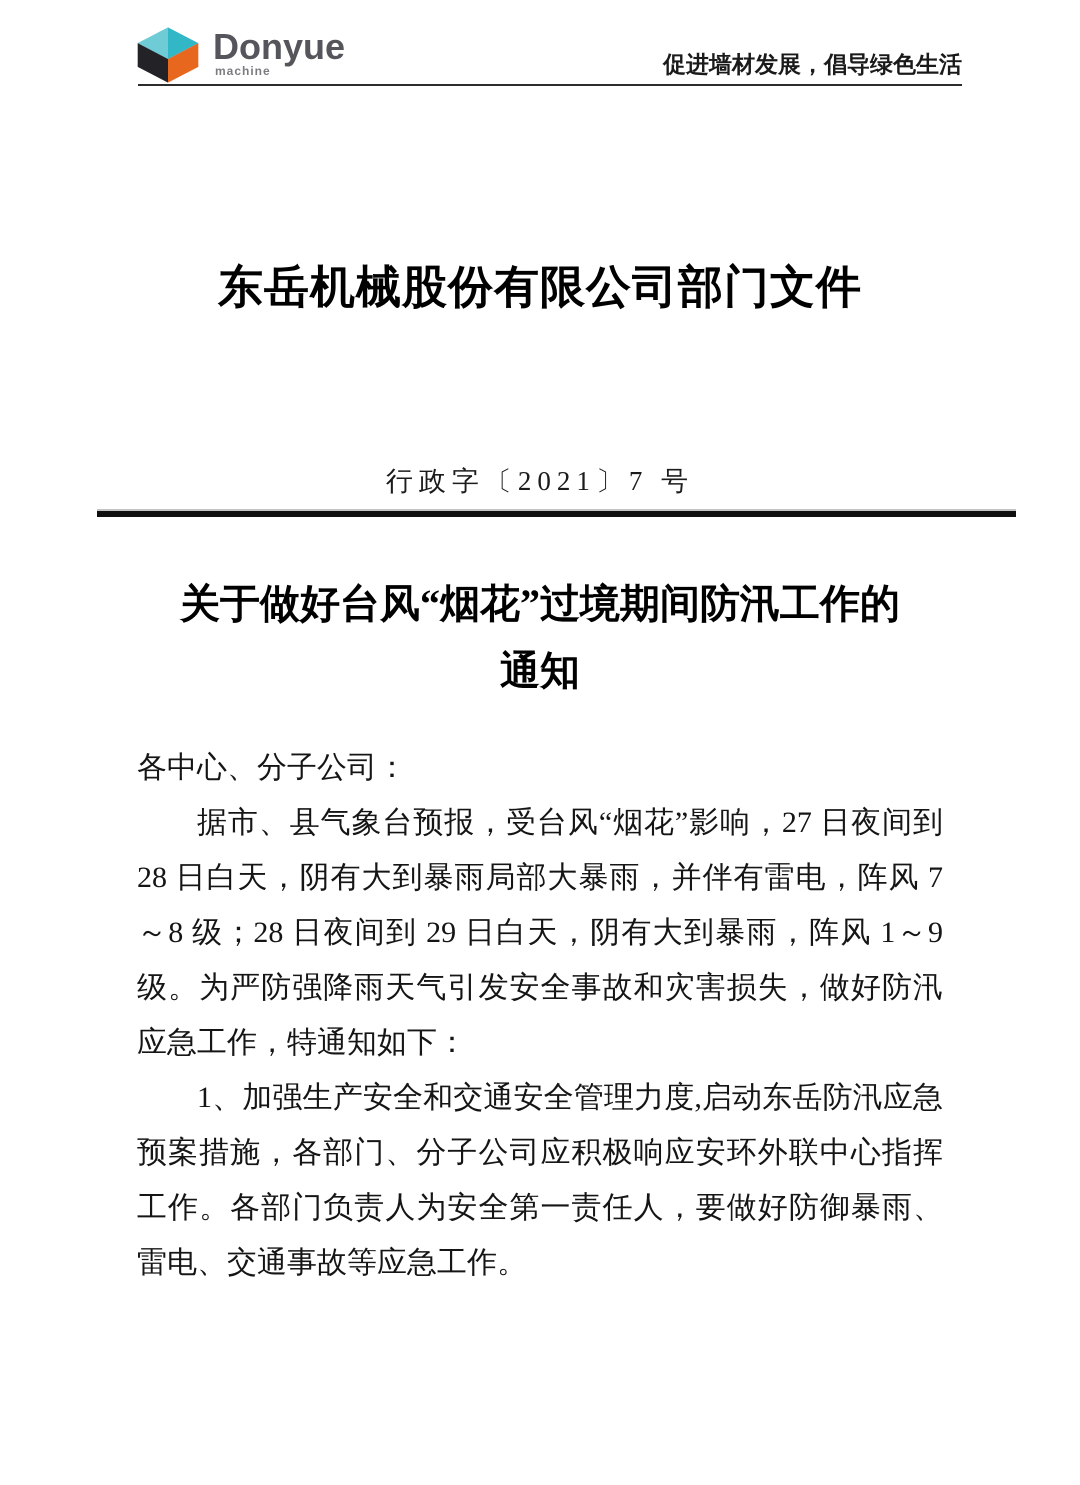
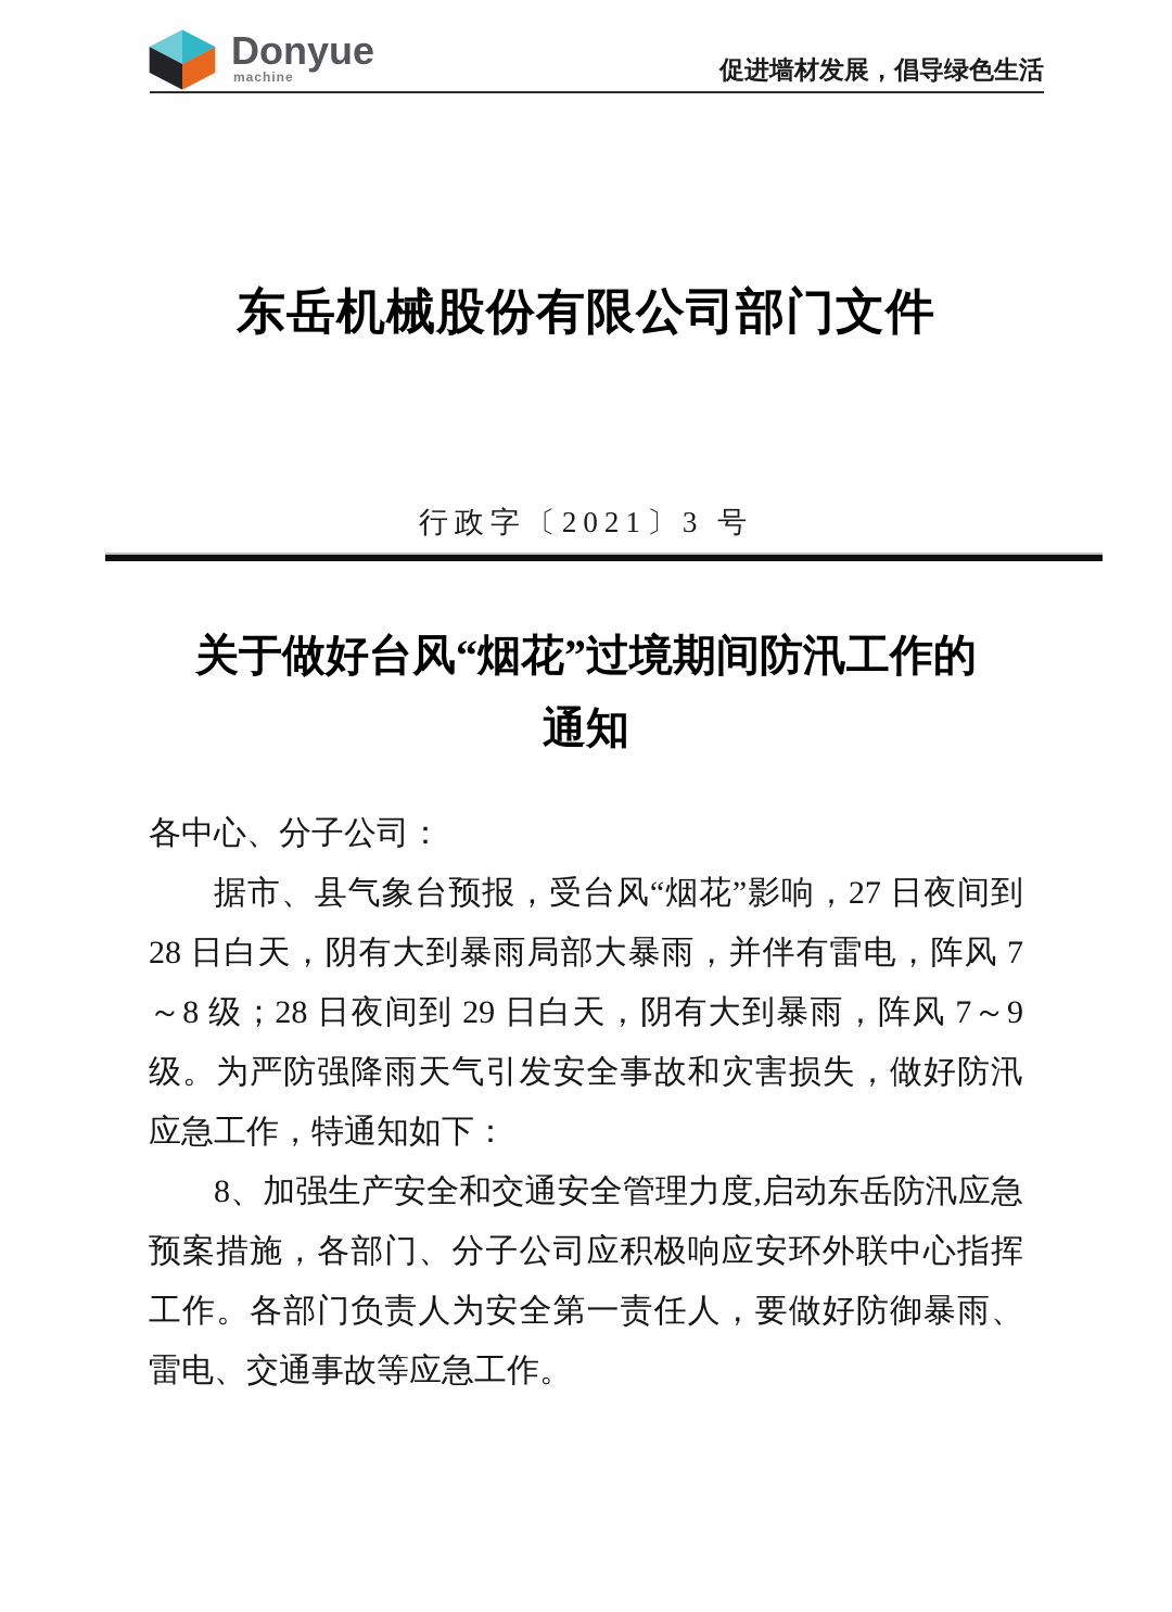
  Donyue
  machine
  促进墙材发展，倡导绿色生活
  东岳机械股份有限公司部门文件
- 行政字〔2021〕7 号
+ 行政字〔2021〕3 号
  关于做好台风“烟花”过境期间防汛工作的
  通知
  各中心、分子公司：
- 据市、县气象台预报，受台风“烟花”影响，27 日夜间到 28 日白天，阴有大到暴雨局部大暴雨，并伴有雷电，阵风 7～8 级；28 日夜间到 29 日白天，阴有大到暴雨，阵风 1～9 级。为严防强降雨天气引发安全事故和灾害损失，做好防汛应急工作，特通知如下：
+ 据市、县气象台预报，受台风“烟花”影响，27 日夜间到 28 日白天，阴有大到暴雨局部大暴雨，并伴有雷电，阵风 7～8 级；28 日夜间到 29 日白天，阴有大到暴雨，阵风 7～9 级。为严防强降雨天气引发安全事故和灾害损失，做好防汛应急工作，特通知如下：
- 1、加强生产安全和交通安全管理力度,启动东岳防汛应急预案措施，各部门、分子公司应积极响应安环外联中心指挥工作。各部门负责人为安全第一责任人，要做好防御暴雨、雷电、交通事故等应急工作。
+ 8、加强生产安全和交通安全管理力度,启动东岳防汛应急预案措施，各部门、分子公司应积极响应安环外联中心指挥工作。各部门负责人为安全第一责任人，要做好防御暴雨、雷电、交通事故等应急工作。
